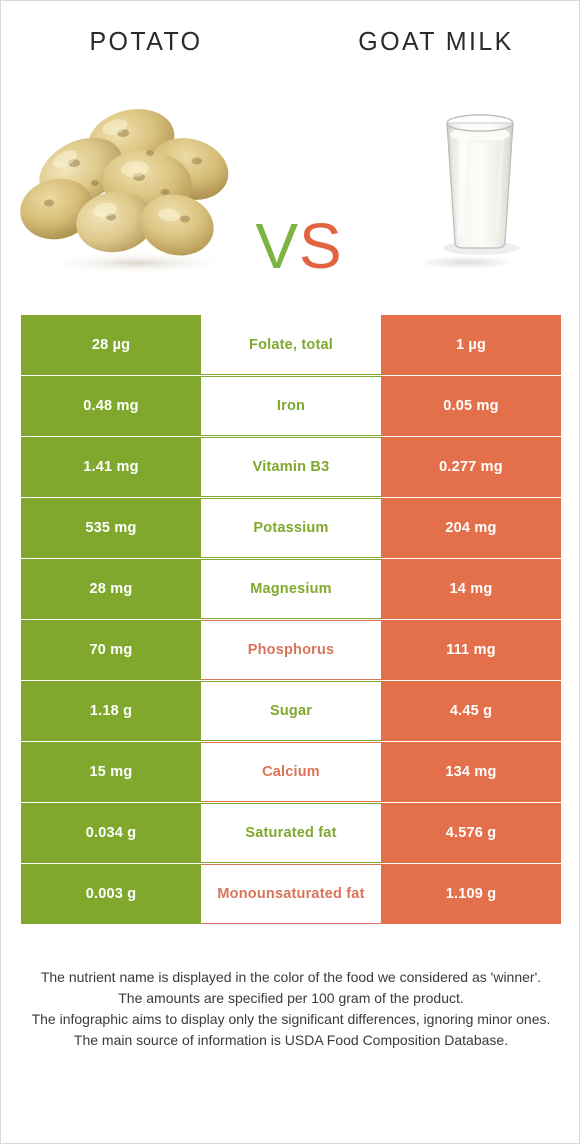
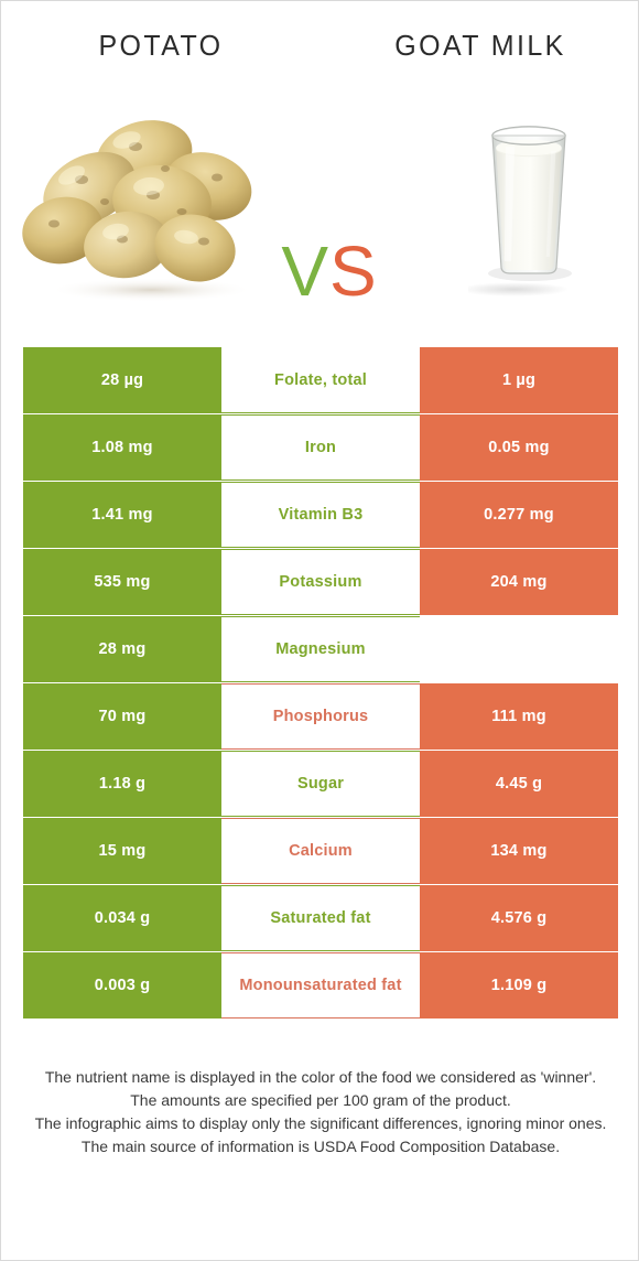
  POTATO
  GOAT MILK
  VS
  28 µg
  Folate, total
  1 µg
- 0.48 mg
+ 1.08 mg
  Iron
  0.05 mg
  1.41 mg
  Vitamin B3
  0.277 mg
  535 mg
  Potassium
  204 mg
  28 mg
  Magnesium
- 14 mg
  70 mg
  Phosphorus
  111 mg
  1.18 g
  Sugar
  4.45 g
  15 mg
  Calcium
  134 mg
  0.034 g
  Saturated fat
  4.576 g
  0.003 g
  Monounsaturated fat
  1.109 g
  The nutrient name is displayed in the color of the food we considered as 'winner'.
  The amounts are specified per 100 gram of the product.
  The infographic aims to display only the significant differences, ignoring minor ones.
  The main source of information is USDA Food Composition Database.
